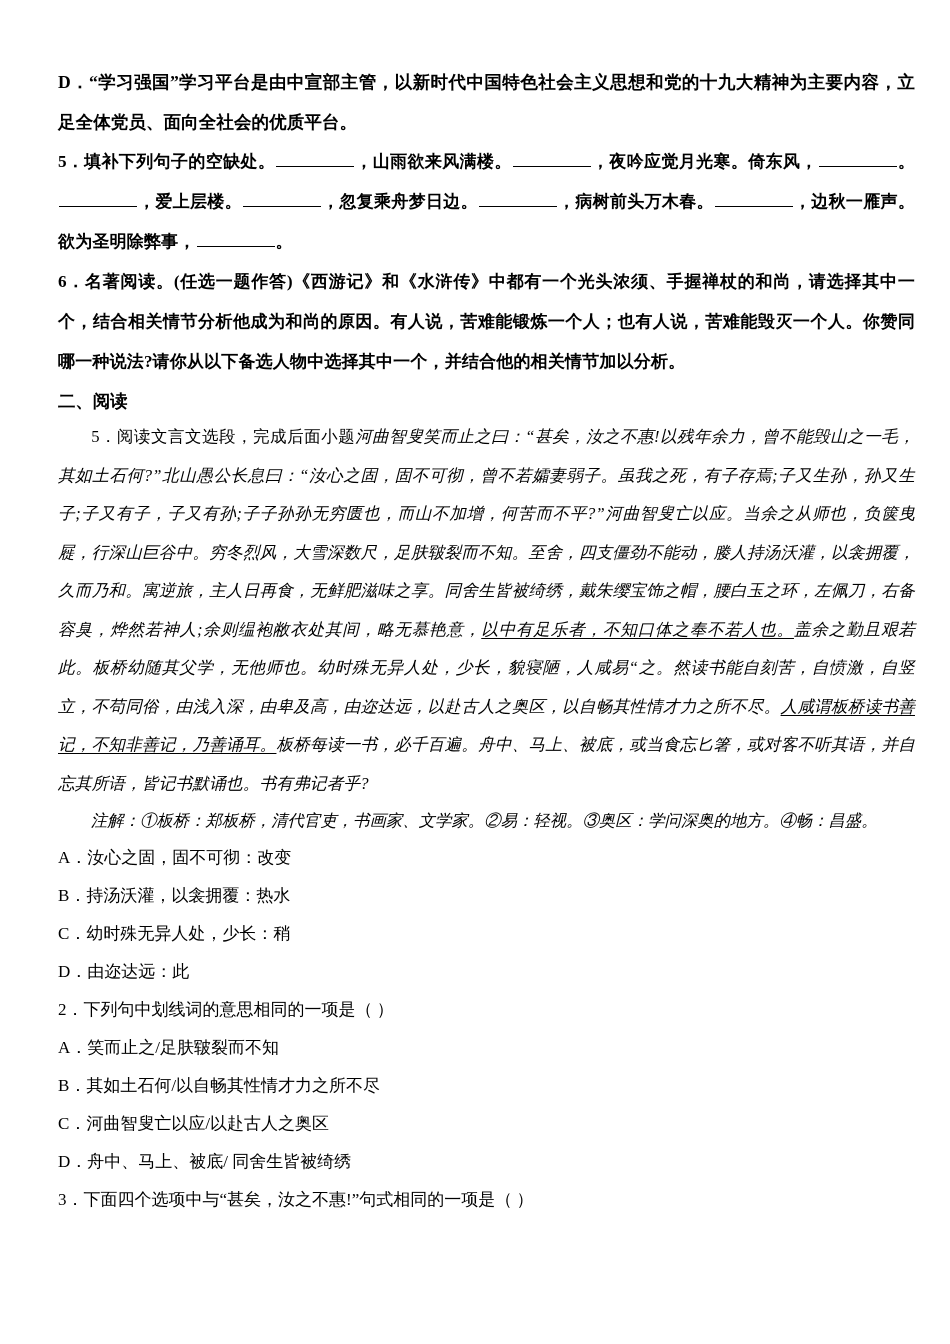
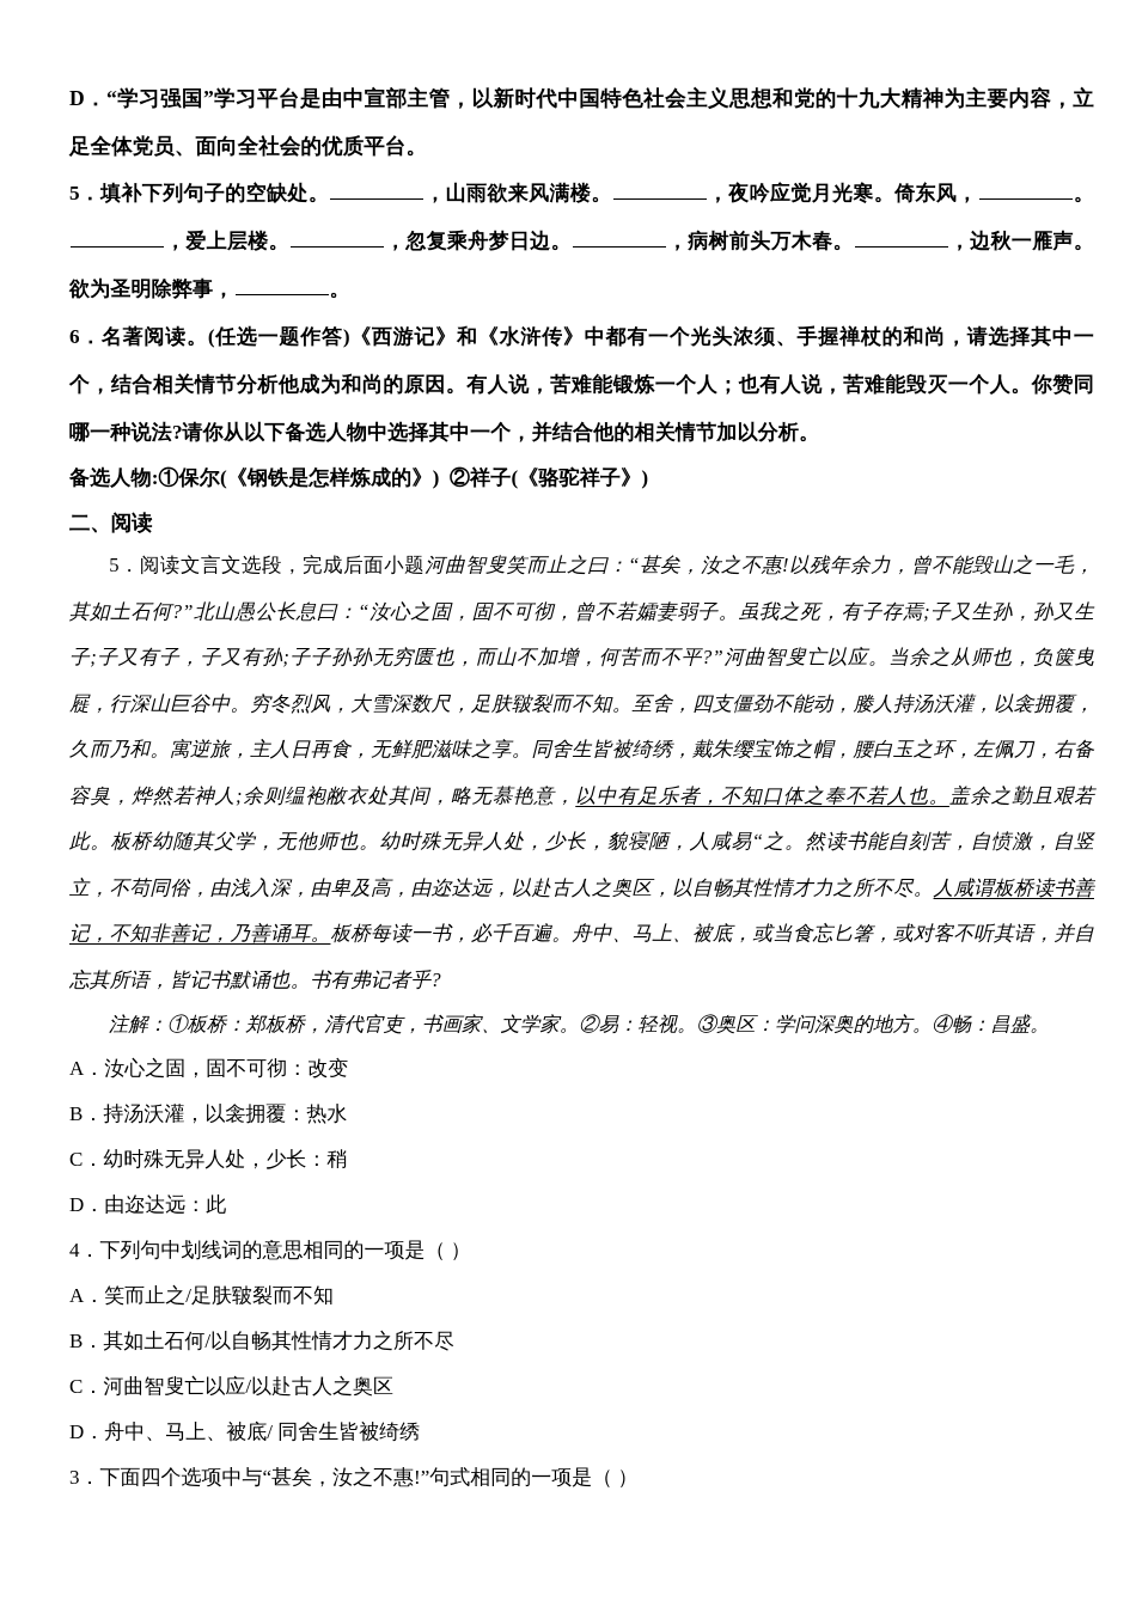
  D．“学习强国”学习平台是由中宣部主管，以新时代中国特色社会主义思想和党的十九大精神为主要内容，立足全体党员、面向全社会的优质平台。
  5．填补下列句子的空缺处。 ，山雨欲来风满楼。 ，夜吟应觉月光寒。倚东风， 。，爱上层楼。 ，忽复乘舟梦日边。 ，病树前头万木春。 ，边秋一雁声。欲为圣明除弊事， 。
  6．名著阅读。(任选一题作答)《西游记》和《水浒传》中都有一个光头浓须、手握禅杖的和尚，请选择其中一个，结合相关情节分析他成为和尚的原因。有人说，苦难能锻炼一个人；也有人说，苦难能毁灭一个人。你赞同哪一种说法?请你从以下备选人物中选择其中一个，并结合他的相关情节加以分析。
+ 备选人物:①保尔(《钢铁是怎样炼成的》) ②祥子(《骆驼祥子》)
  二、阅读
  5．阅读文言文选段，完成后面小题河曲智叟笑而止之曰：“甚矣，汝之不惠!以残年余力，曾不能毁山之一毛，其如土石何?”北山愚公长息曰：“汝心之固，固不可彻，曾不若孀妻弱子。虽我之死，有子存焉;子又生孙，孙又生子;子又有子，子又有孙;子子孙孙无穷匮也，而山不加增，何苦而不平?”河曲智叟亡以应。当余之从师也，负箧曳屣，行深山巨谷中。穷冬烈风，大雪深数尺，足肤皲裂而不知。至舍，四支僵劲不能动，媵人持汤沃灌，以衾拥覆，久而乃和。寓逆旅，主人日再食，无鲜肥滋味之享。同舍生皆被绮绣，戴朱缨宝饰之帽，腰白玉之环，左佩刀，右备容臭，烨然若神人;余则缊袍敝衣处其间，略无慕艳意，以中有足乐者，不知口体之奉不若人也。盖余之勤且艰若此。板桥幼随其父学，无他师也。幼时殊无异人处，少长，貌寝陋，人咸易“之。然读书能自刻苦，自愤激，自竖立，不苟同俗，由浅入深，由卑及高，由迩达远，以赴古人之奥区，以自畅其性情才力之所不尽。人咸谓板桥读书善记，不知非善记，乃善诵耳。板桥每读一书，必千百遍。舟中、马上、被底，或当食忘匕箸，或对客不听其语，并自忘其所语，皆记书默诵也。书有弗记者乎?
  注解：①板桥：郑板桥，清代官吏，书画家、文学家。②易：轻视。③奥区：学问深奥的地方。④畅：昌盛。
  A．汝心之固，固不可彻：改变
  B．持汤沃灌，以衾拥覆：热水
  C．幼时殊无异人处，少长：稍
  D．由迩达远：此
- 2．下列句中划线词的意思相同的一项是（ ）
+ 4．下列句中划线词的意思相同的一项是（ ）
  A．笑而止之/足肤皲裂而不知
  B．其如土石何/以自畅其性情才力之所不尽
  C．河曲智叟亡以应/以赴古人之奥区
  D．舟中、马上、被底/ 同舍生皆被绮绣
  3．下面四个选项中与“甚矣，汝之不惠!”句式相同的一项是（ ）
